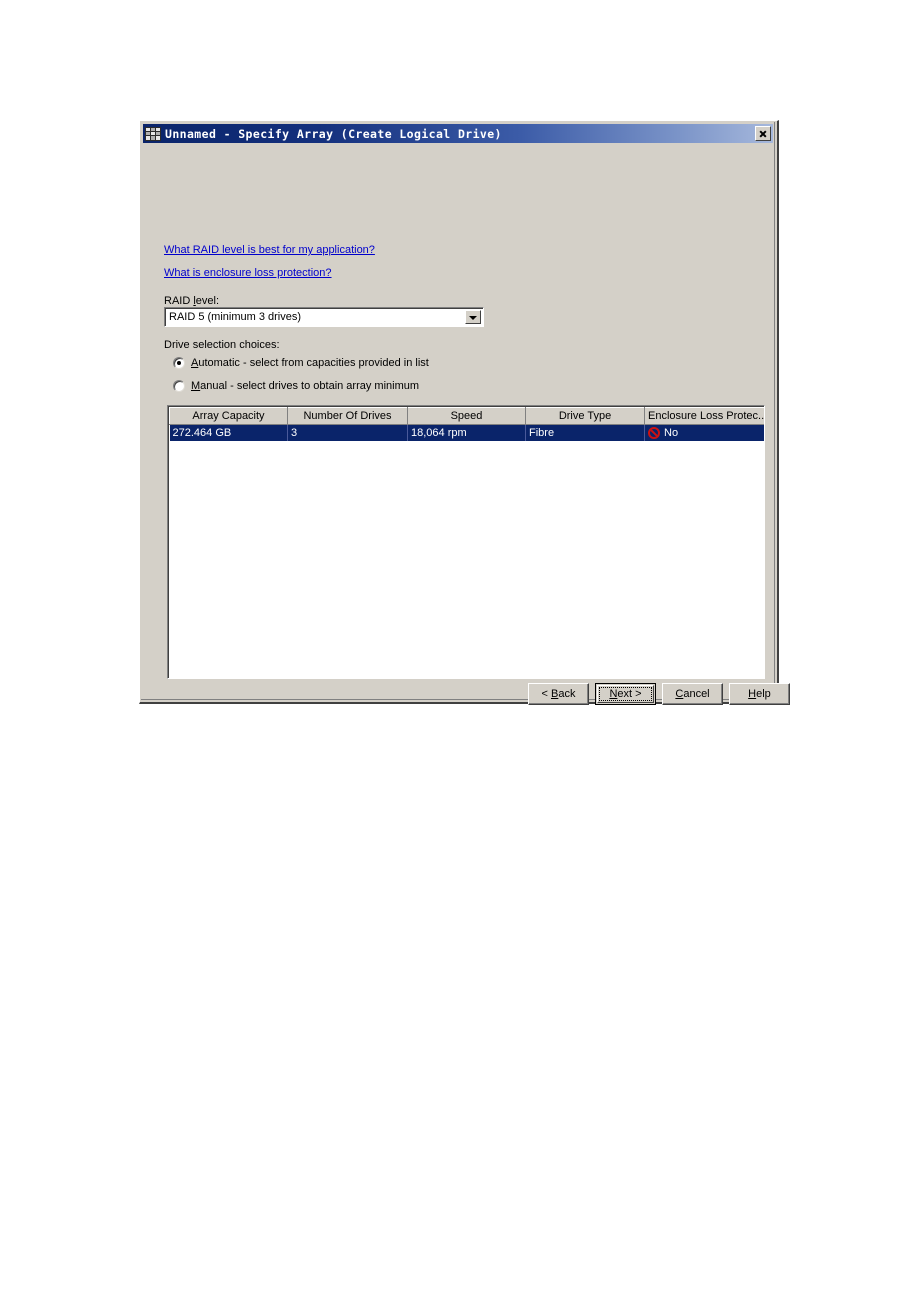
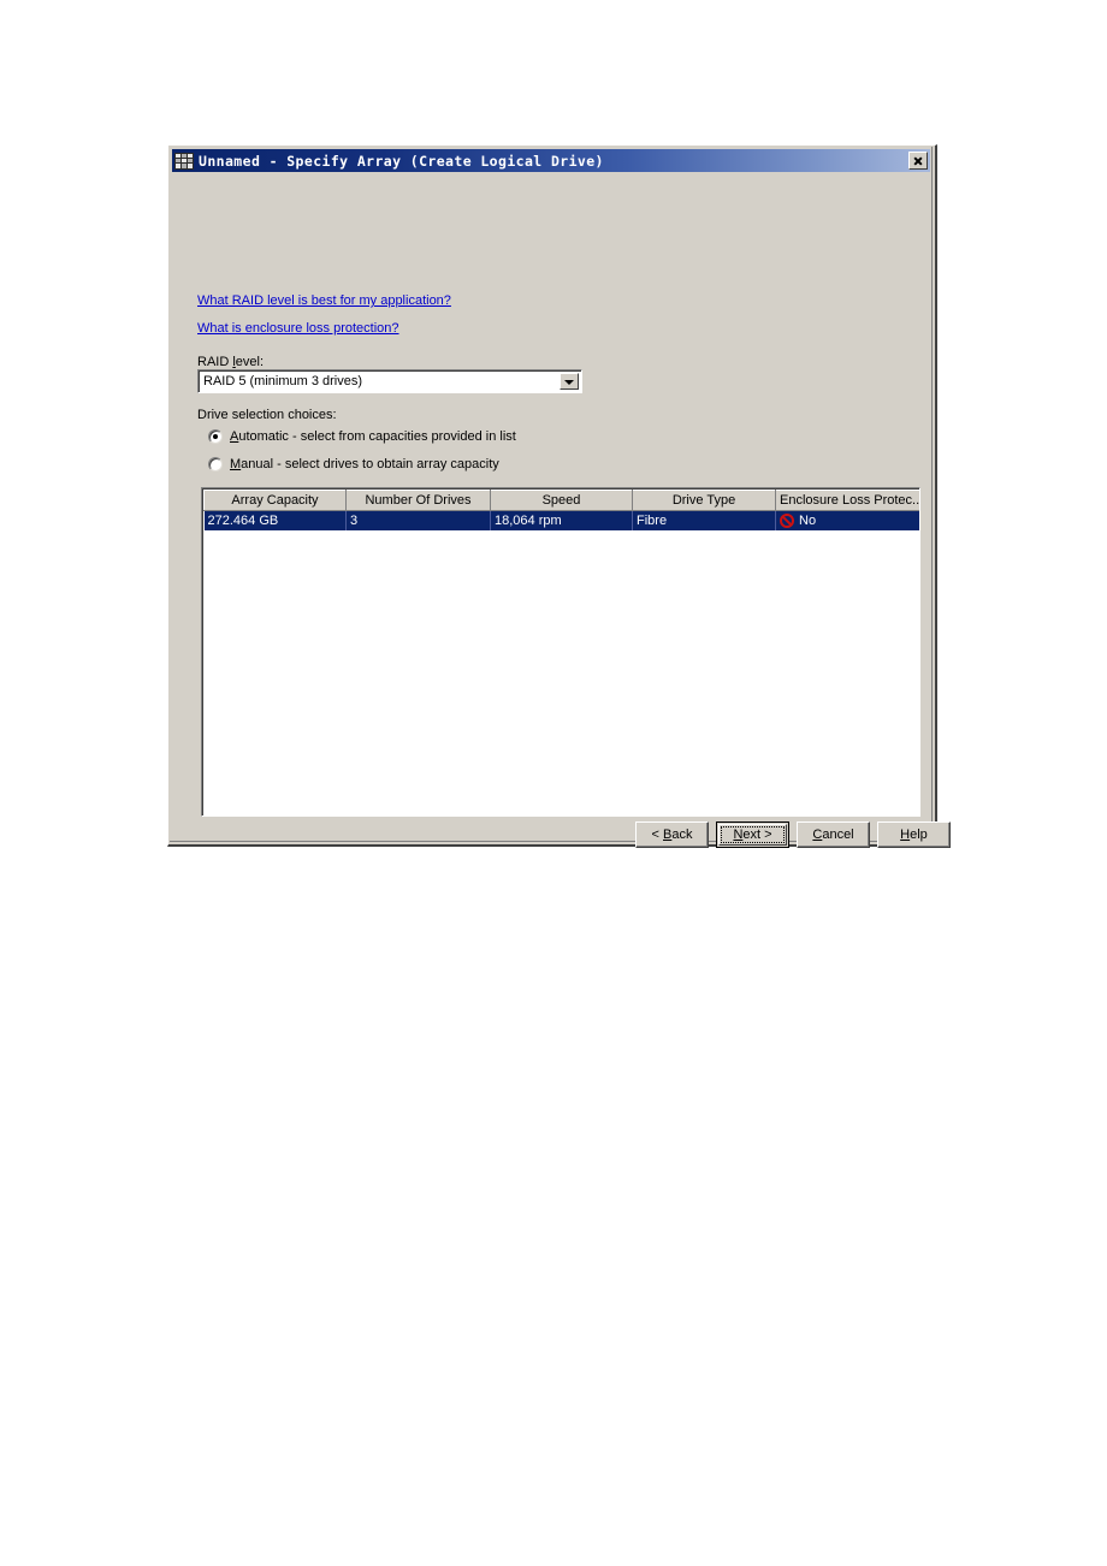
  Unnamed - Specify Array (Create Logical Drive)
  What RAID level is best for my application?
  What is enclosure loss protection?
  RAID level:
  RAID 5 (minimum 3 drives)
  Drive selection choices:
  Automatic - select from capacities provided in list
- Manual - select drives to obtain array minimum
+ Manual - select drives to obtain array capacity
  Array Capacity	Number Of Drives	Speed	Drive Type	Enclosure Loss Protec..
  272.464 GB	3	18,064 rpm	Fibre	No
  < Back
  Next >
  Cancel
  Help
